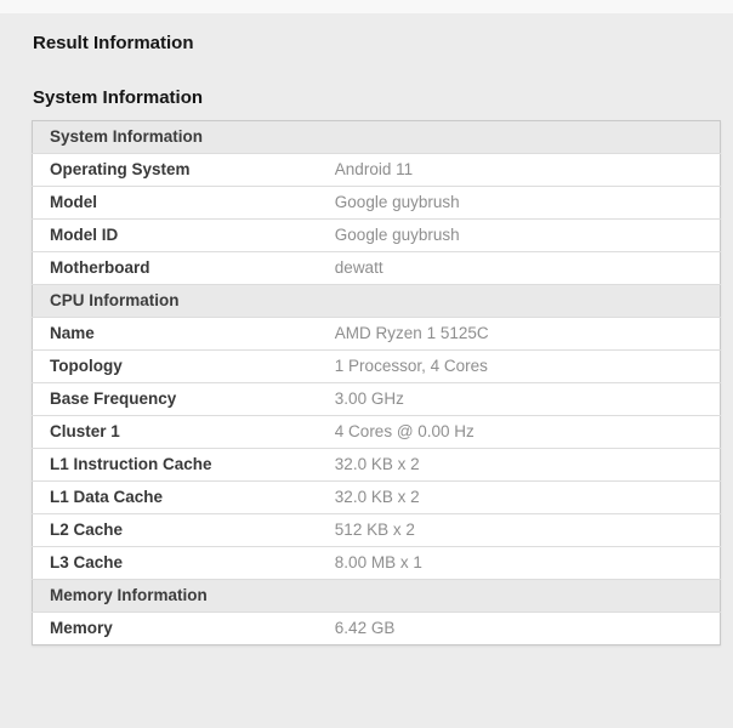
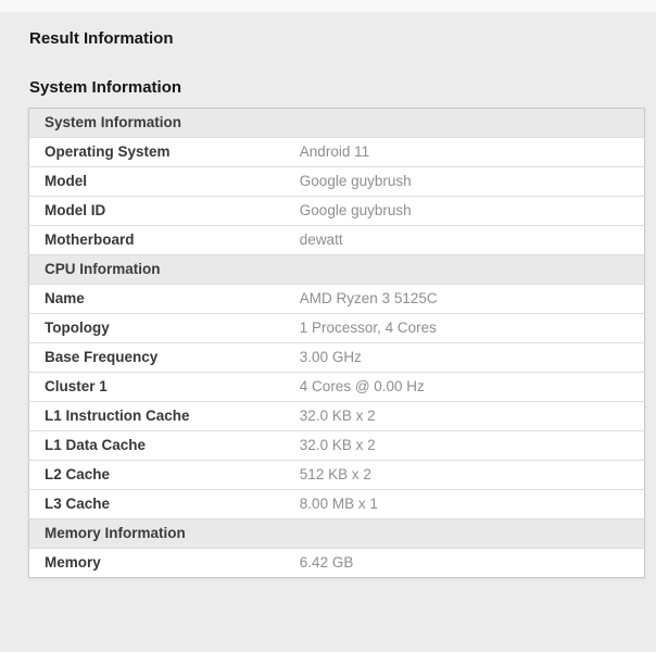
  Result Information
  System Information
  System Information
  Operating System	Android 11
  Model	Google guybrush
  Model ID	Google guybrush
  Motherboard	dewatt
  CPU Information
- Name	AMD Ryzen 1 5125C
+ Name	AMD Ryzen 3 5125C
  Topology	1 Processor, 4 Cores
  Base Frequency	3.00 GHz
  Cluster 1	4 Cores @ 0.00 Hz
  L1 Instruction Cache	32.0 KB x 2
  L1 Data Cache	32.0 KB x 2
  L2 Cache	512 KB x 2
  L3 Cache	8.00 MB x 1
  Memory Information
  Memory	6.42 GB
